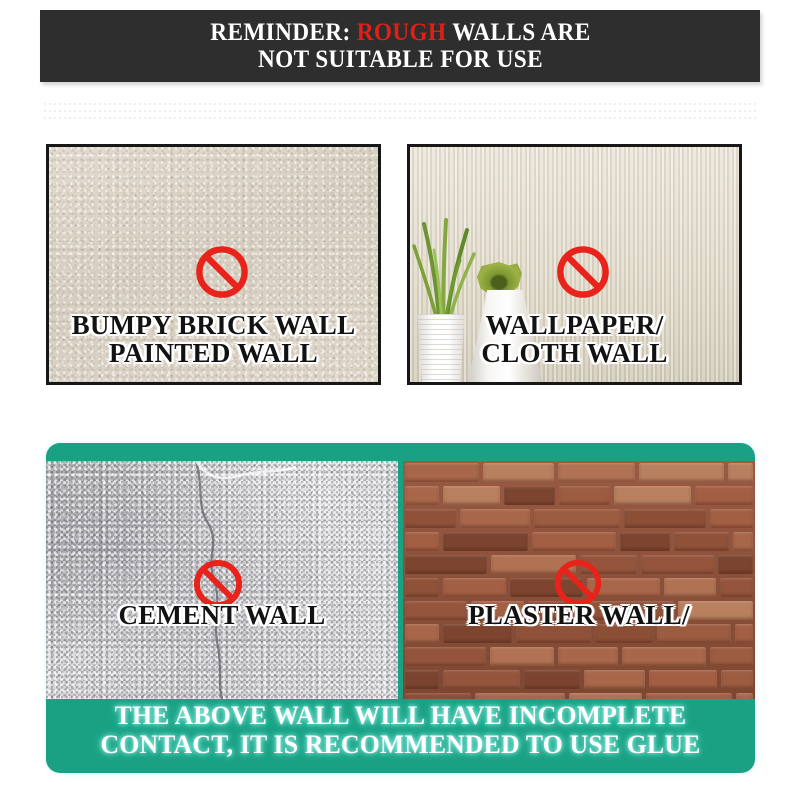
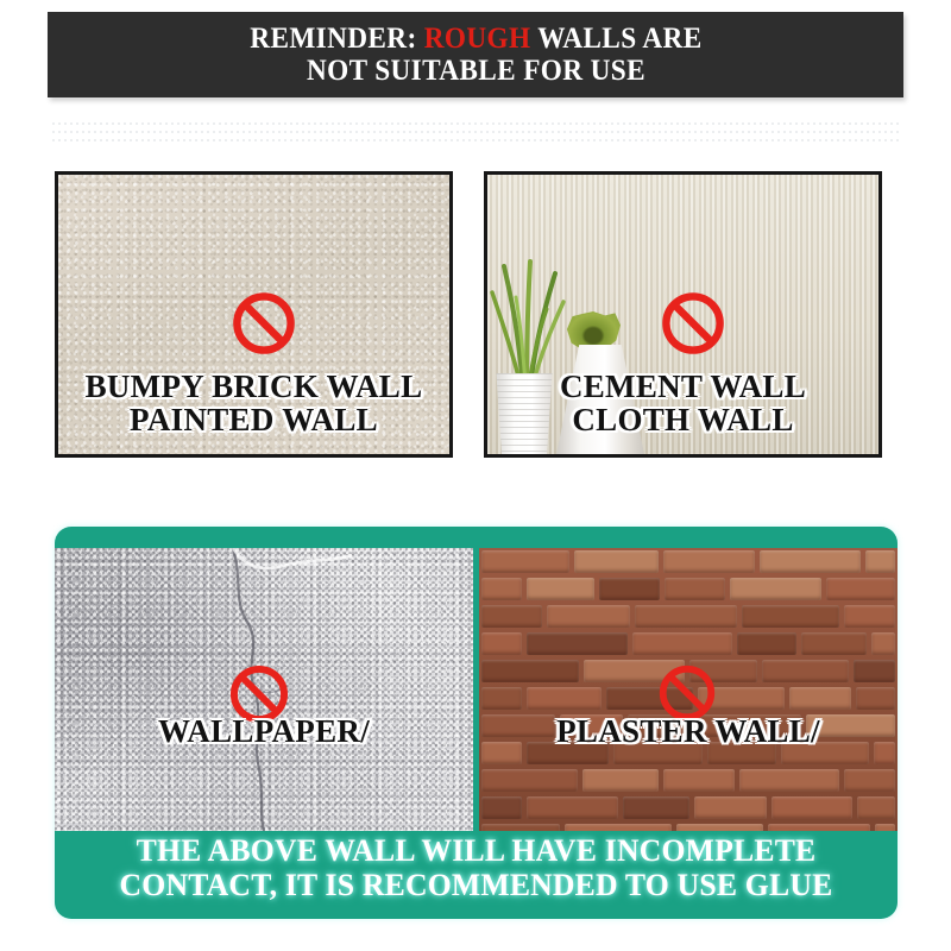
  REMINDER: ROUGH WALLS ARE
  NOT SUITABLE FOR USE
  BUMPY BRICK WALL
  PAINTED WALL
- WALLPAPER/
+ CEMENT WALL
  CLOTH WALL
  THE ABOVE WALL WILL HAVE INCOMPLETE
  CONTACT, IT IS RECOMMENDED TO USE GLUE
- CEMENT WALL
+ WALLPAPER/
  PLASTER WALL/
